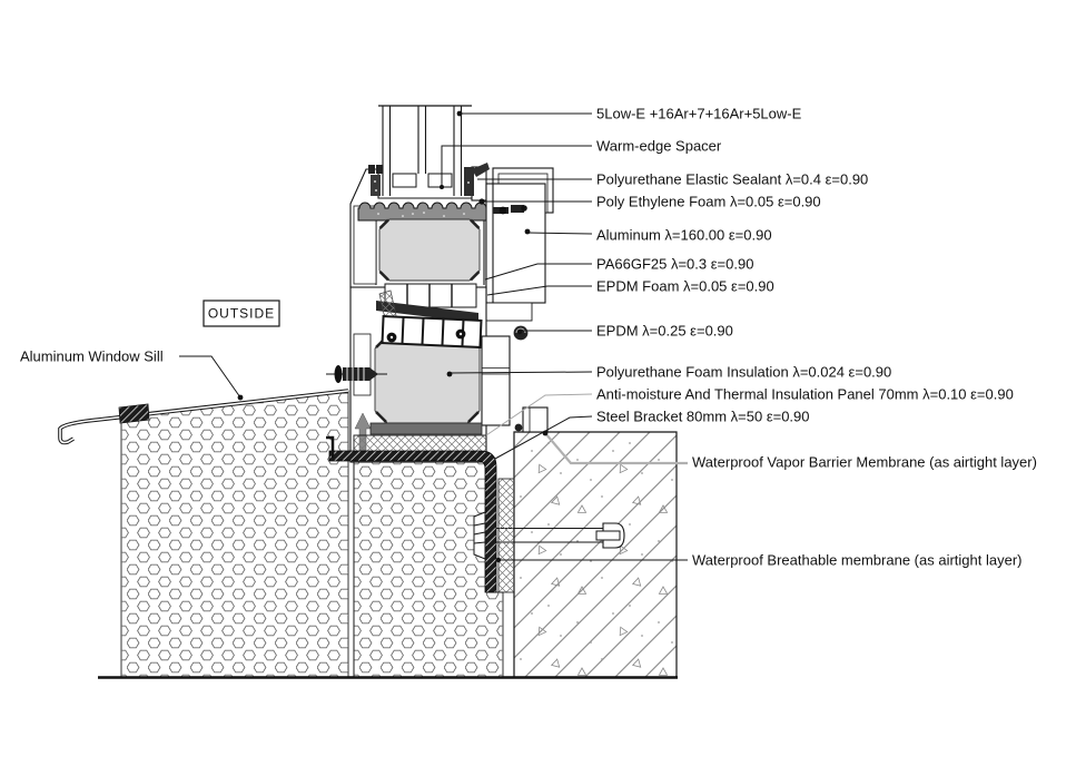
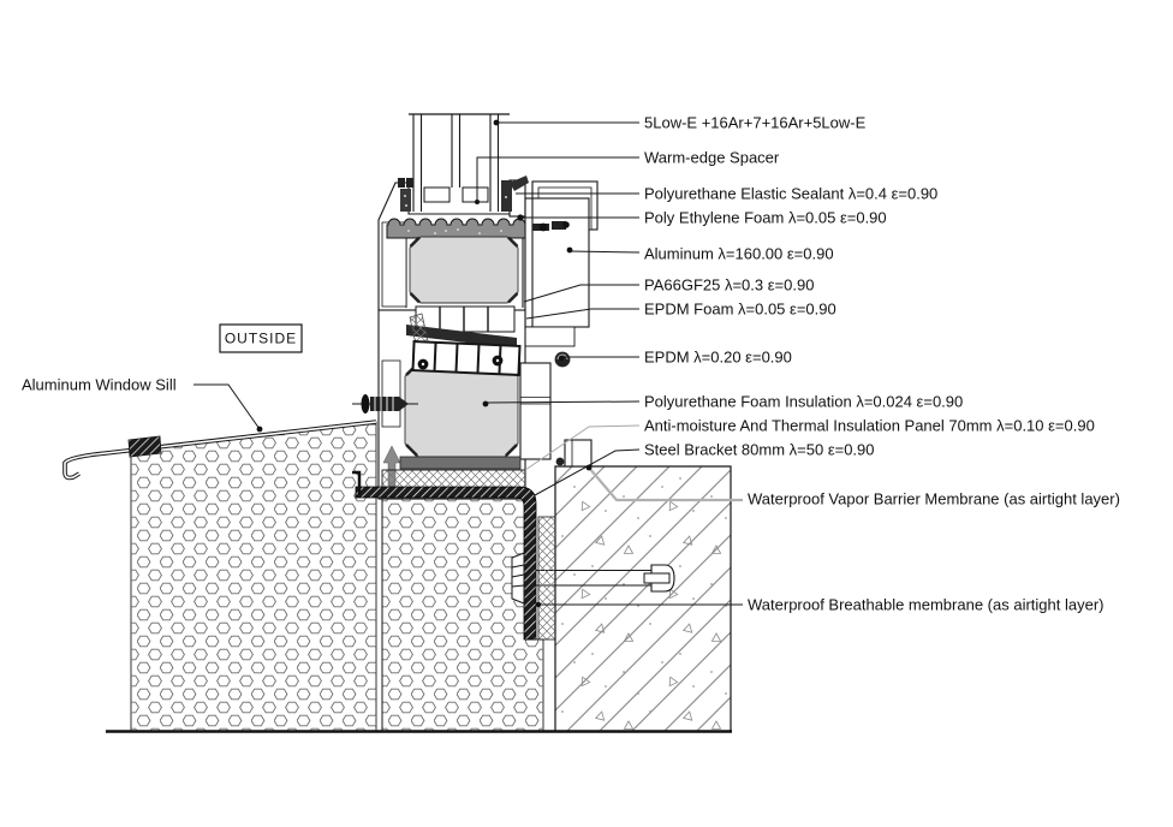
  5Low-E +16Ar+7+16Ar+5Low-E
  Warm-edge Spacer
  Polyurethane Elastic Sealant λ=0.4 ε=0.90
  Poly Ethylene Foam λ=0.05 ε=0.90
  Aluminum λ=160.00 ε=0.90
  PA66GF25 λ=0.3 ε=0.90
  EPDM Foam λ=0.05 ε=0.90
- EPDM λ=0.25 ε=0.90
+ EPDM λ=0.20 ε=0.90
  Polyurethane Foam Insulation λ=0.024 ε=0.90
  Anti-moisture And Thermal Insulation Panel 70mm λ=0.10 ε=0.90
  Steel Bracket 80mm λ=50 ε=0.90
  Waterproof Vapor Barrier Membrane (as airtight layer)
  Waterproof Breathable membrane (as airtight layer)
  OUTSIDE
  Aluminum Window Sill
